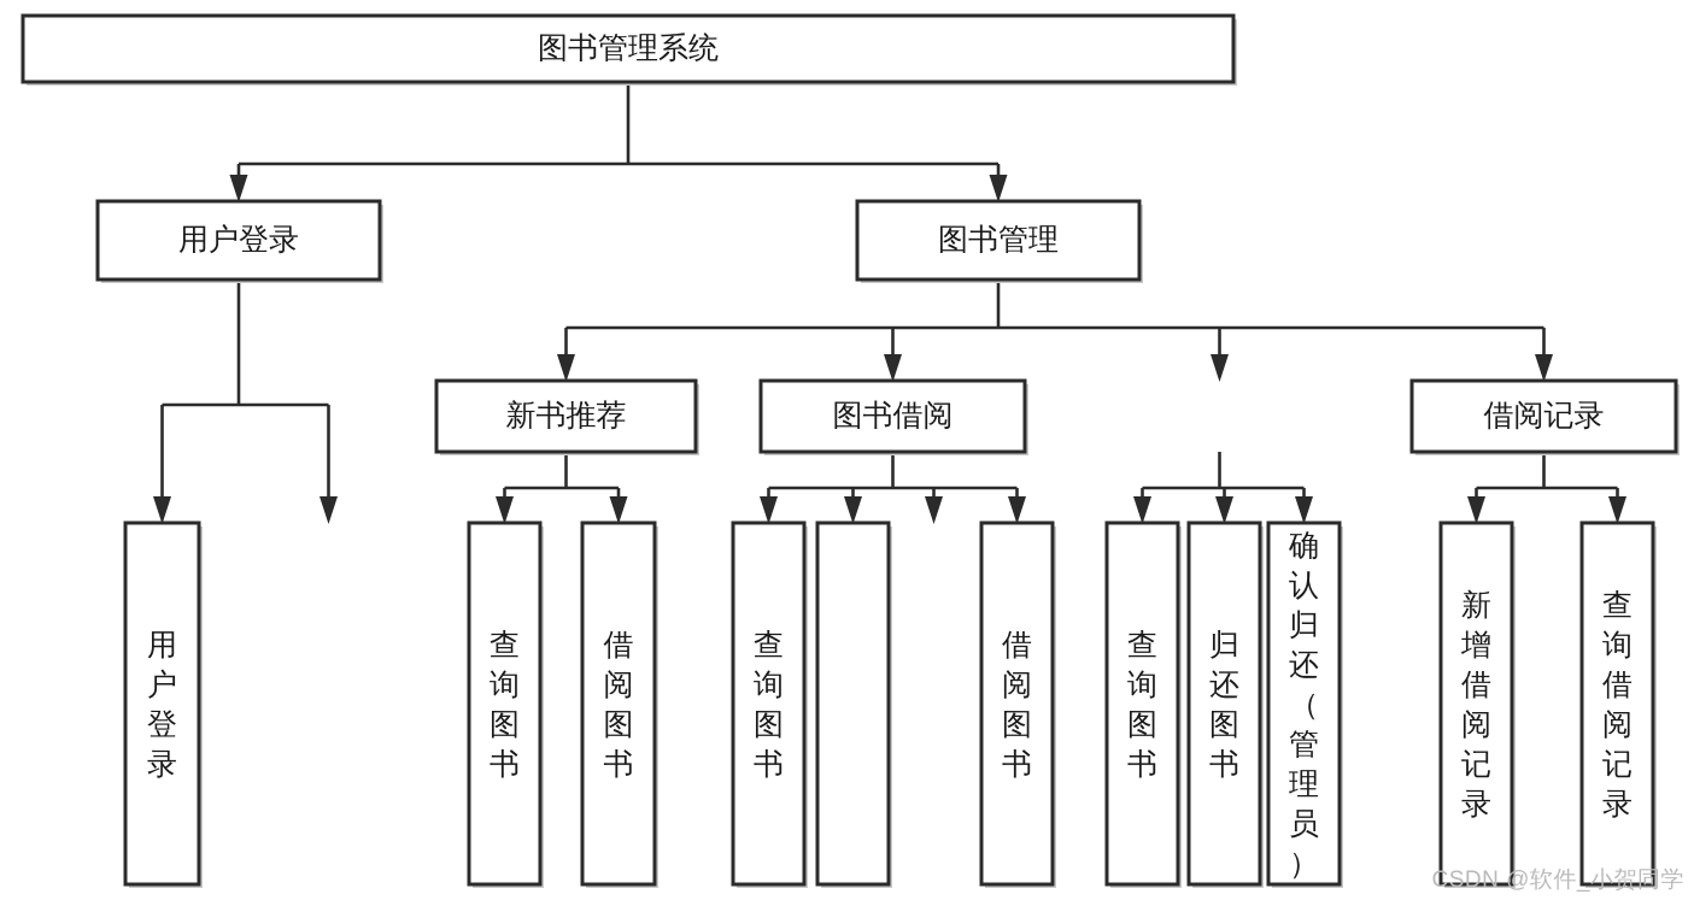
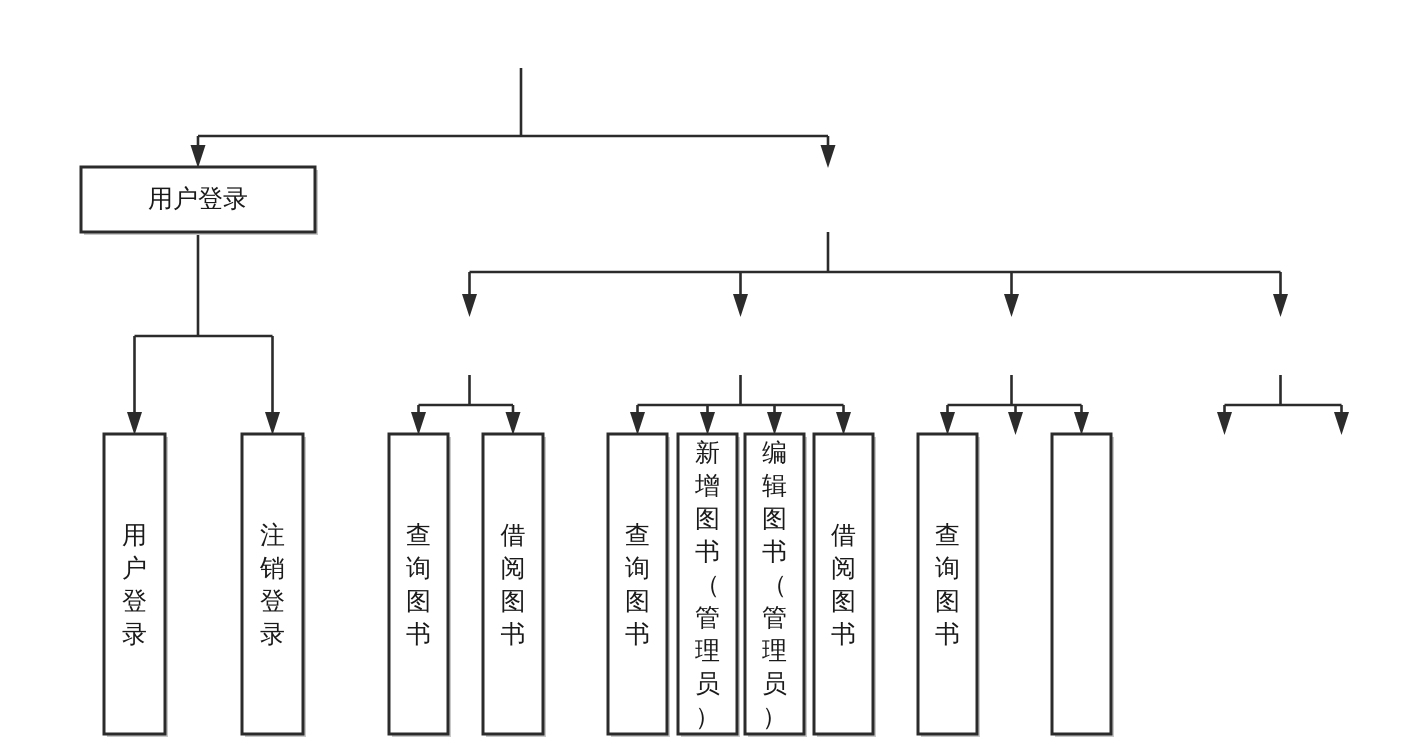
- 图书管理系统
  用户登录
- 图书管理
- 新书推荐
- 图书借阅
- 借阅记录
  用户登录
+ 注销登录
  查询图书
  借阅图书
  查询图书
+ 新增图书（管理员）
+ 编辑图书（管理员）
  借阅图书
  查询图书
- 归还图书
- 确认归还（管理员）
- 新增借阅记录
- 查询借阅记录
- CSDN @软件_小贺同学
